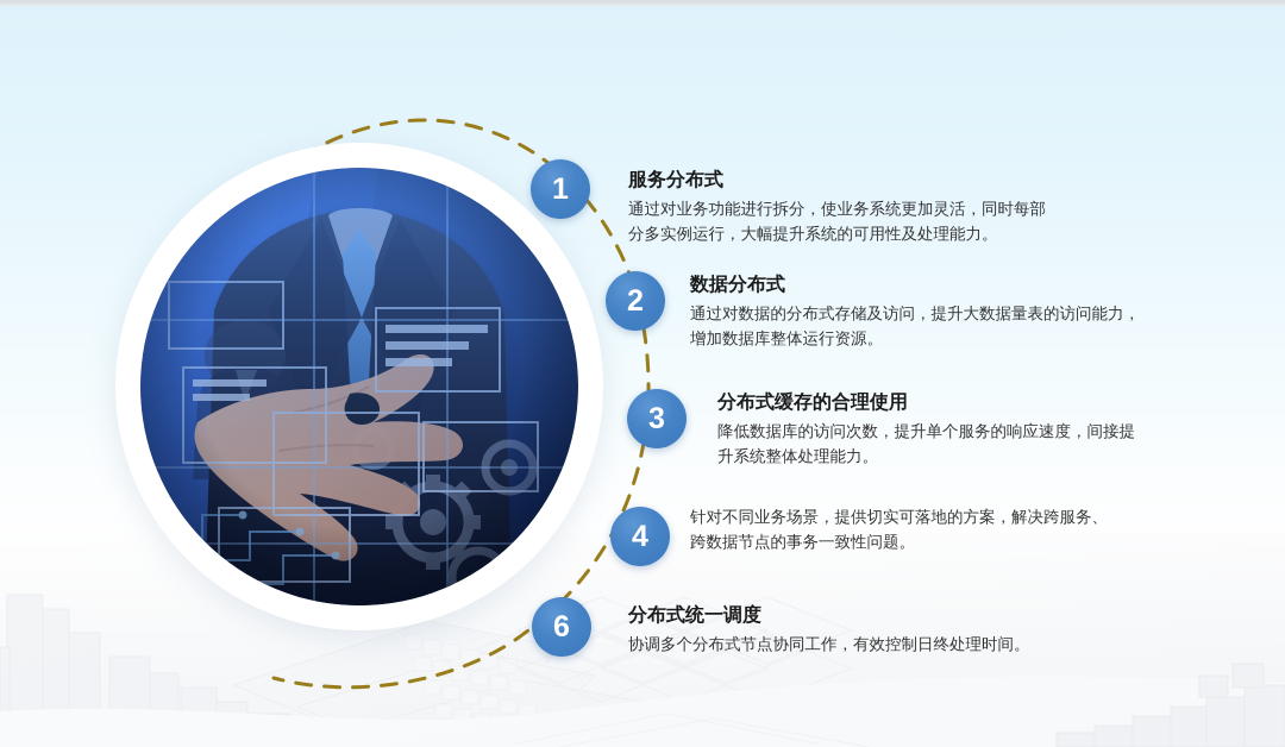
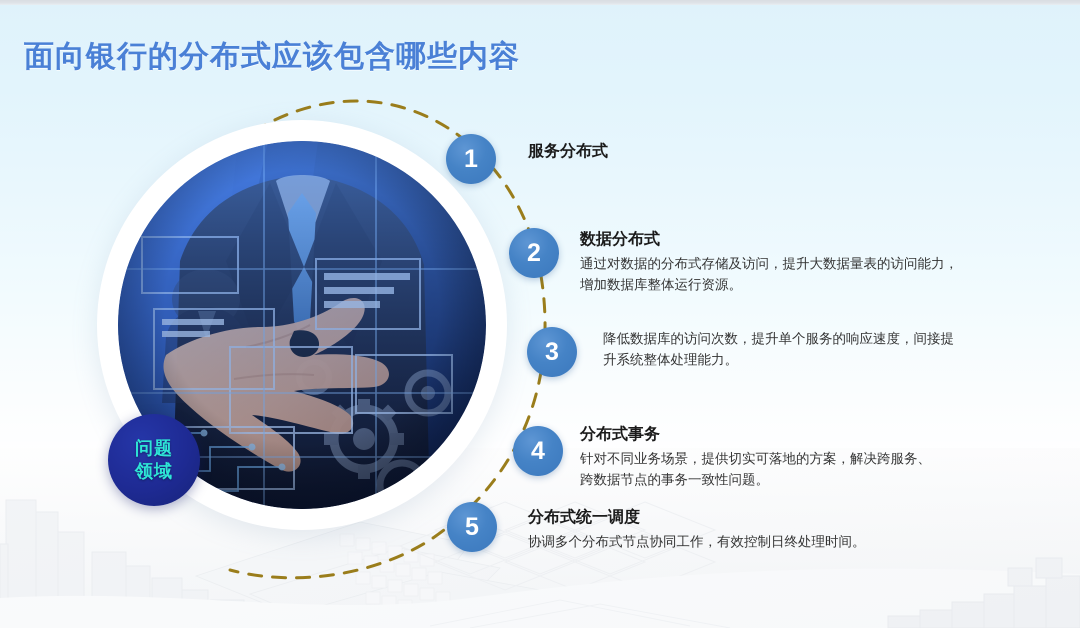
+ 问题
+ 领域
+ 面向银行的分布式应该包含哪些内容
  1
  服务分布式
- 通过对业务功能进行拆分，使业务系统更加灵活，同时每部
- 分多实例运行，大幅提升系统的可用性及处理能力。
  2
  数据分布式
  通过对数据的分布式存储及访问，提升大数据量表的访问能力，
  增加数据库整体运行资源。
  3
- 分布式缓存的合理使用
  降低数据库的访问次数，提升单个服务的响应速度，间接提
  升系统整体处理能力。
  4
+ 分布式事务
  针对不同业务场景，提供切实可落地的方案，解决跨服务、
  跨数据节点的事务一致性问题。
- 6
+ 5
  分布式统一调度
  协调多个分布式节点协同工作，有效控制日终处理时间。
